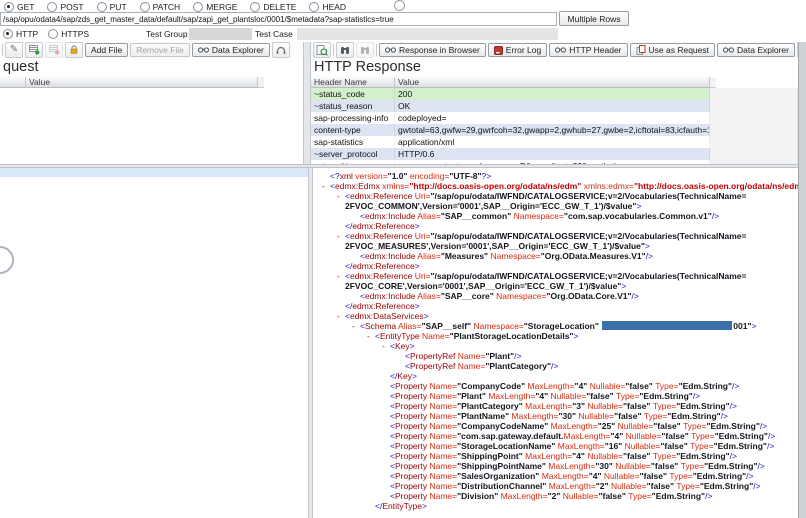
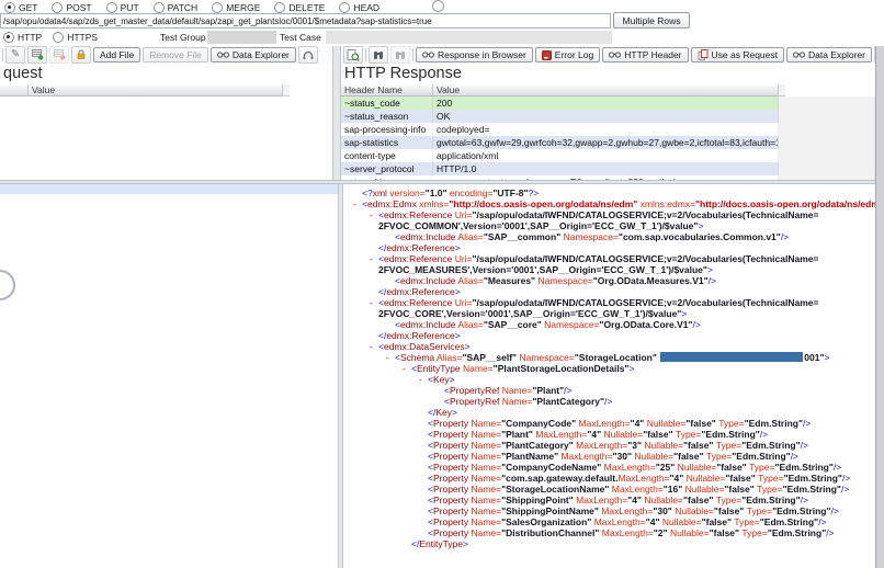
  GET
  POST
  PUT
  PATCH
  MERGE
  DELETE
  HEAD
  /sap/opu/odata4/sap/zds_get_master_data/default/sap/zapi_get_plantsloc/0001/$metadata?sap-statistics=true
  Multiple Rows
  HTTP
  HTTPS
  Test Group
  Test Case
  ✎
  Add File
  Remove File
  Data Explorer
  quest
  Value
  Response in Browser
  Error Log
  HTTP Header
  Use as Request
  Data Explorer
  HTTP Response
  Header Name
  Value
  ~status_code
  200
  ~status_reason
  OK
  sap-processing-info
  codeployed=
- content-type
+ sap-statistics
  gwtotal=63,gwfw=29,gwrfcoh=32,gwapp=2,gwhub=27,gwbe=2,icftotal=83,icfauth=
- sap-statistics
+ content-type
  application/xml
  ~server_protocol
- HTTP/0.6
+ HTTP/1.0
  <?xml version="1.0" encoding="UTF-8"?>
  -
  <edmx:Edmx xmlns="http://docs.oasis-open.org/odata/ns/edm" xmlns:edmx="http://docs.oasis-open.org/odata/ns/ed
  -
  <edmx:Reference Uri="/sap/opu/odata/IWFND/CATALOGSERVICE;v=2/Vocabularies(TechnicalName=
  2FVOC_COMMON',Version='0001',SAP__Origin='ECC_GW_T_1')/$value">
  <edmx:Include Alias="SAP__common" Namespace="com.sap.vocabularies.Common.v1"/>
  </edmx:Reference>
  -
  <edmx:Reference Uri="/sap/opu/odata/IWFND/CATALOGSERVICE;v=2/Vocabularies(TechnicalName=
  2FVOC_MEASURES',Version='0001',SAP__Origin='ECC_GW_T_1')/$value">
  <edmx:Include Alias="Measures" Namespace="Org.OData.Measures.V1"/>
  </edmx:Reference>
  -
  <edmx:Reference Uri="/sap/opu/odata/IWFND/CATALOGSERVICE;v=2/Vocabularies(TechnicalName=
  2FVOC_CORE',Version='0001',SAP__Origin='ECC_GW_T_1')/$value">
  <edmx:Include Alias="SAP__core" Namespace="Org.OData.Core.V1"/>
  </edmx:Reference>
  -
  <edmx:DataServices>
  -
  <Schema Alias="SAP__self" Namespace="StorageLocation" 001">
  -
  <EntityType Name="PlantStorageLocationDetails">
  -
  <Key>
  <PropertyRef Name="Plant"/>
  <PropertyRef Name="PlantCategory"/>
  </Key>
  <Property Name="CompanyCode" MaxLength="4" Nullable="false" Type="Edm.String"/>
  <Property Name="Plant" MaxLength="4" Nullable="false" Type="Edm.String"/>
  <Property Name="PlantCategory" MaxLength="3" Nullable="false" Type="Edm.String"/>
  <Property Name="PlantName" MaxLength="30" Nullable="false" Type="Edm.String"/>
  <Property Name="CompanyCodeName" MaxLength="25" Nullable="false" Type="Edm.String"/>
  <Property Name="com.sap.gateway.default.MaxLength="4" Nullable="false" Type="Edm.String"/>
  <Property Name="StorageLocationName" MaxLength="16" Nullable="false" Type="Edm.String"/>
  <Property Name="ShippingPoint" MaxLength="4" Nullable="false" Type="Edm.String"/>
  <Property Name="ShippingPointName" MaxLength="30" Nullable="false" Type="Edm.String"/>
  <Property Name="SalesOrganization" MaxLength="4" Nullable="false" Type="Edm.String"/>
  <Property Name="DistributionChannel" MaxLength="2" Nullable="false" Type="Edm.String"/>
- <Property Name="Division" MaxLength="2" Nullable="false" Type="Edm.String"/>
  </EntityType>
